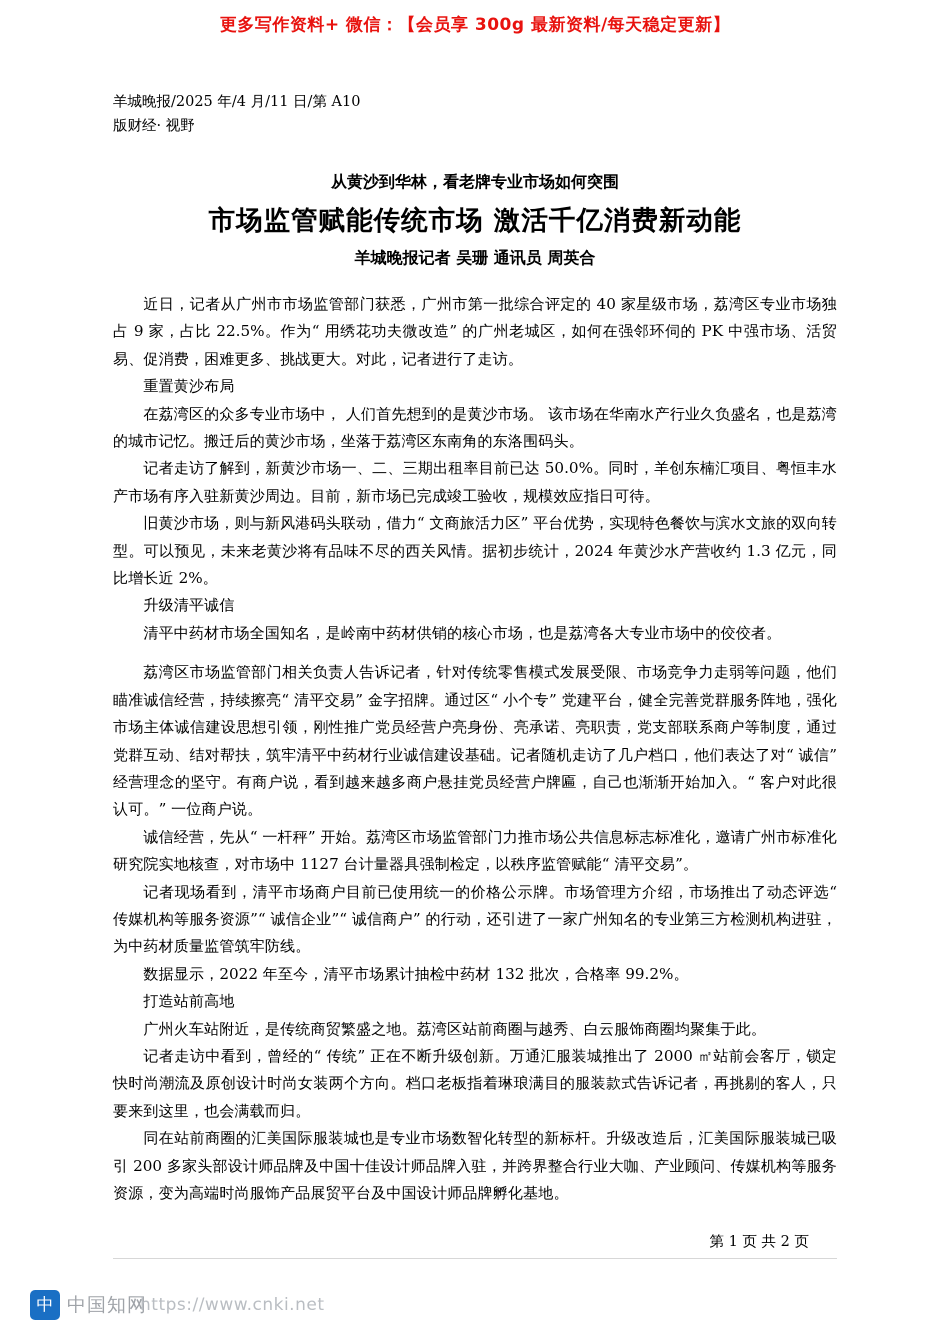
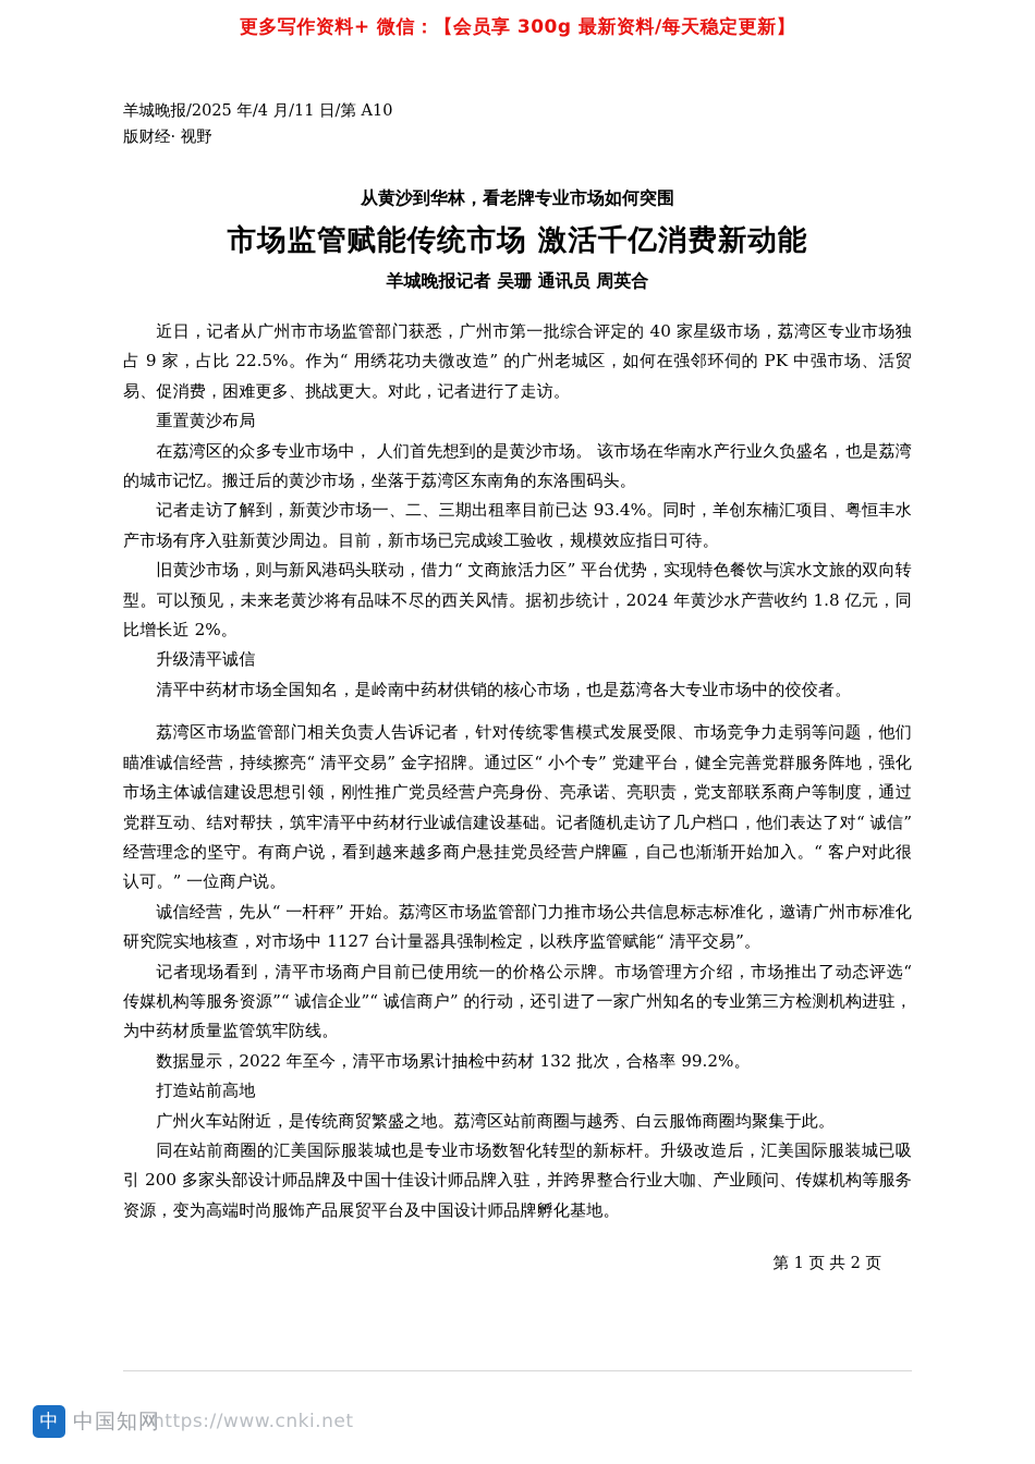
  更多写作资料+ 微信：【会员享 300g 最新资料/每天稳定更新】
  羊城晚报/2025 年/4 月/11 日/第 A10
  版财经· 视野
  从黄沙到华林，看老牌专业市场如何突围
  市场监管赋能传统市场 激活千亿消费新动能
  羊城晚报记者 吴珊 通讯员 周英合
  近日，记者从广州市市场监管部门获悉，广州市第一批综合评定的 40 家星级市场，荔湾区专业市场独占 9 家，占比 22.5%。作为“ 用绣花功夫微改造” 的广州老城区，如何在强邻环伺的 PK 中强市场、活贸易、促消费，困难更多、挑战更大。对此，记者进行了走访。
  重置黄沙布局
  在荔湾区的众多专业市场中， 人们首先想到的是黄沙市场。 该市场在华南水产行业久负盛名，也是荔湾的城市记忆。搬迁后的黄沙市场，坐落于荔湾区东南角的东洛围码头。
- 记者走访了解到，新黄沙市场一、二、三期出租率目前已达 50.0%。同时，羊创东楠汇项目、粤恒丰水产市场有序入驻新黄沙周边。目前，新市场已完成竣工验收，规模效应指日可待。
+ 记者走访了解到，新黄沙市场一、二、三期出租率目前已达 93.4%。同时，羊创东楠汇项目、粤恒丰水产市场有序入驻新黄沙周边。目前，新市场已完成竣工验收，规模效应指日可待。
- 旧黄沙市场，则与新风港码头联动，借力“ 文商旅活力区” 平台优势，实现特色餐饮与滨水文旅的双向转型。可以预见，未来老黄沙将有品味不尽的西关风情。据初步统计，2024 年黄沙水产营收约 1.3 亿元，同比增长近 2%。
+ 旧黄沙市场，则与新风港码头联动，借力“ 文商旅活力区” 平台优势，实现特色餐饮与滨水文旅的双向转型。可以预见，未来老黄沙将有品味不尽的西关风情。据初步统计，2024 年黄沙水产营收约 1.8 亿元，同比增长近 2%。
  升级清平诚信
  清平中药材市场全国知名，是岭南中药材供销的核心市场，也是荔湾各大专业市场中的佼佼者。
  荔湾区市场监管部门相关负责人告诉记者，针对传统零售模式发展受限、市场竞争力走弱等问题，他们瞄准诚信经营，持续擦亮“ 清平交易” 金字招牌。通过区“ 小个专” 党建平台，健全完善党群服务阵地，强化市场主体诚信建设思想引领，刚性推广党员经营户亮身份、亮承诺、亮职责，党支部联系商户等制度，通过党群互动、结对帮扶，筑牢清平中药材行业诚信建设基础。记者随机走访了几户档口，他们表达了对“ 诚信” 经营理念的坚守。有商户说，看到越来越多商户悬挂党员经营户牌匾，自己也渐渐开始加入。“ 客户对此很认可。” 一位商户说。
  诚信经营，先从“ 一杆秤” 开始。荔湾区市场监管部门力推市场公共信息标志标准化，邀请广州市标准化研究院实地核查，对市场中 1127 台计量器具强制检定，以秩序监管赋能“ 清平交易”。
  记者现场看到，清平市场商户目前已使用统一的价格公示牌。市场管理方介绍，市场推出了动态评选“ 传媒机构等服务资源”“ 诚信企业”“ 诚信商户” 的行动，还引进了一家广州知名的专业第三方检测机构进驻，为中药材质量监管筑牢防线。
  数据显示，2022 年至今，清平市场累计抽检中药材 132 批次，合格率 99.2%。
  打造站前高地
  广州火车站附近，是传统商贸繁盛之地。荔湾区站前商圈与越秀、白云服饰商圈均聚集于此。
- 记者走访中看到，曾经的“ 传统” 正在不断升级创新。万通汇服装城推出了 2000 ㎡站前会客厅，锁定快时尚潮流及原创设计时尚女装两个方向。档口老板指着琳琅满目的服装款式告诉记者，再挑剔的客人，只要来到这里，也会满载而归。
  同在站前商圈的汇美国际服装城也是专业市场数智化转型的新标杆。升级改造后，汇美国际服装城已吸引 200 多家头部设计师品牌及中国十佳设计师品牌入驻，并跨界整合行业大咖、产业顾问、传媒机构等服务资源，变为高端时尚服饰产品展贸平台及中国设计师品牌孵化基地。
  第 1 页 共 2 页
  中
  中国知网
  https://www.cnki.net
